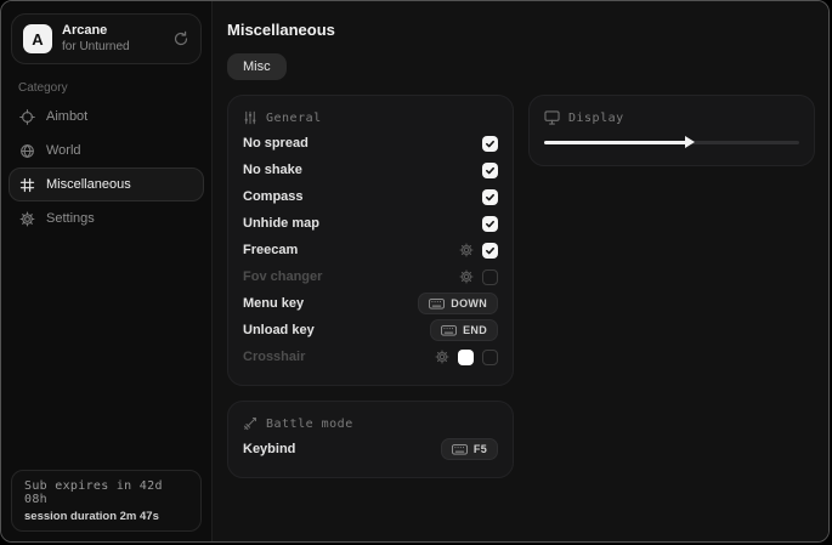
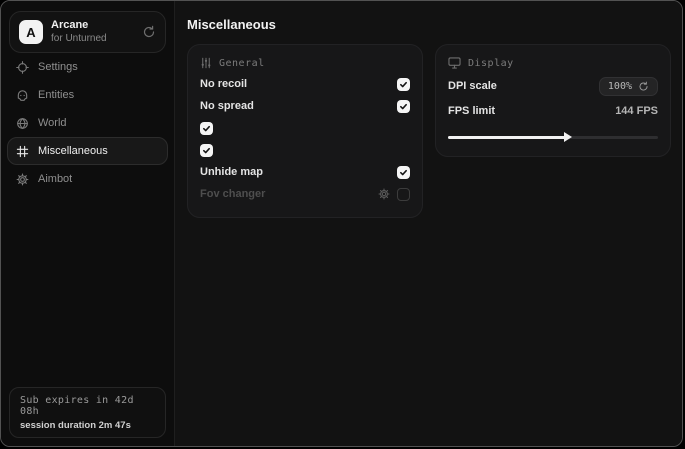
  A
  Arcane
  for Unturned
- Category
- Aimbot
+ Settings
+ Entities
  World
  Miscellaneous
- Settings
+ Aimbot
  Sub expires in 42d 08h
  session duration 2m 47s
  Miscellaneous
- Misc
  General
+ No recoil
  No spread
- No shake
- Compass
  Unhide map
- Freecam
  Fov changer
- Menu key
- DOWN
- Unload key
- END
- Crosshair
- Battle mode
- Keybind
- F5
  Display
+ DPI scale
+ 100%
+ FPS limit
+ 144 FPS
